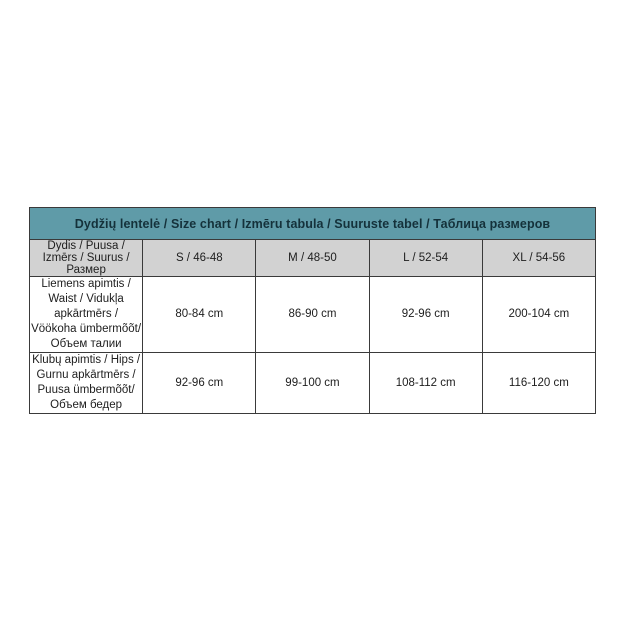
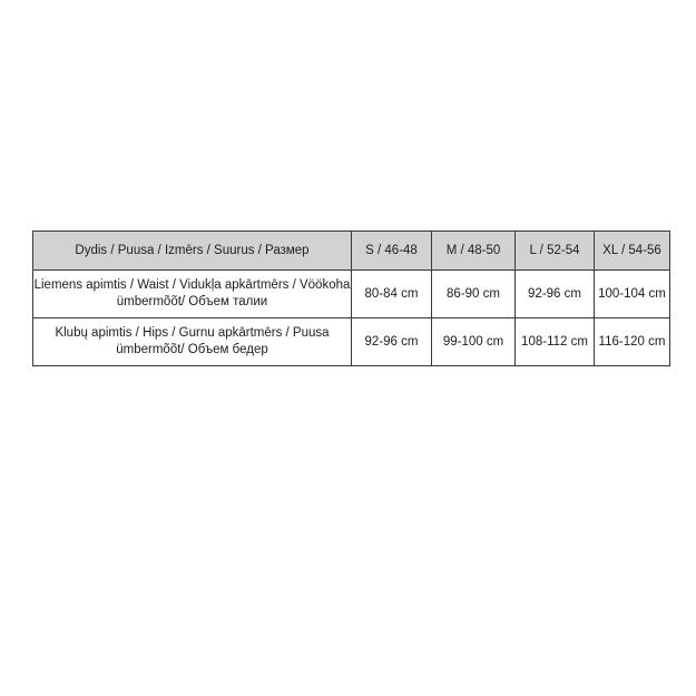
- Dydžių lentelė / Size chart / Izmēru tabula / Suuruste tabel / Таблица размеров
  Dydis / Puusa / Izmērs / Suurus / Размер	S / 46-48	M / 48-50	L / 52-54	XL / 54-56
- Liemens apimtis / Waist / Vidukļa apkārtmērs / Vöökoha ümbermõõt/ Объем талии	80-84 cm	86-90 cm	92-96 cm	200-104 cm
+ Liemens apimtis / Waist / Vidukļa apkārtmērs / Vöökoha ümbermõõt/ Объем талии	80-84 cm	86-90 cm	92-96 cm	100-104 cm
  Klubų apimtis / Hips / Gurnu apkārtmērs / Puusa ümbermõõt/ Объем бедер	92-96 cm	99-100 cm	108-112 cm	116-120 cm
